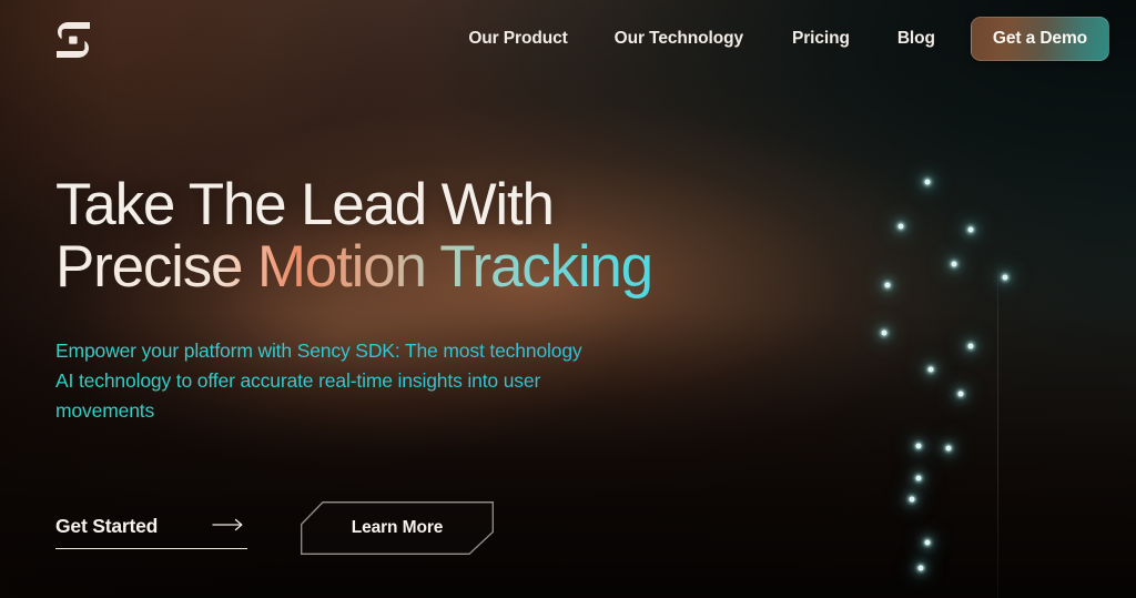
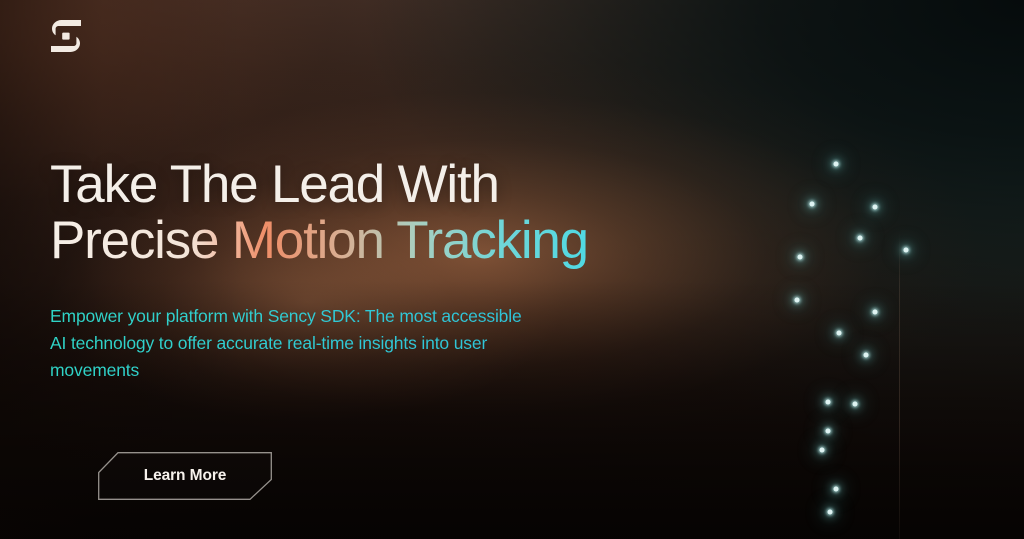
- Our Product
- Our Technology
- Pricing
- Blog
- Get a Demo
  Take The Lead With
  Precise Motion Tracking
- Empower your platform with Sency SDK: The most technology AI technology to offer accurate real-time insights into user movements
+ Empower your platform with Sency SDK: The most accessible AI technology to offer accurate real-time insights into user movements
- Get Started
  Learn More
